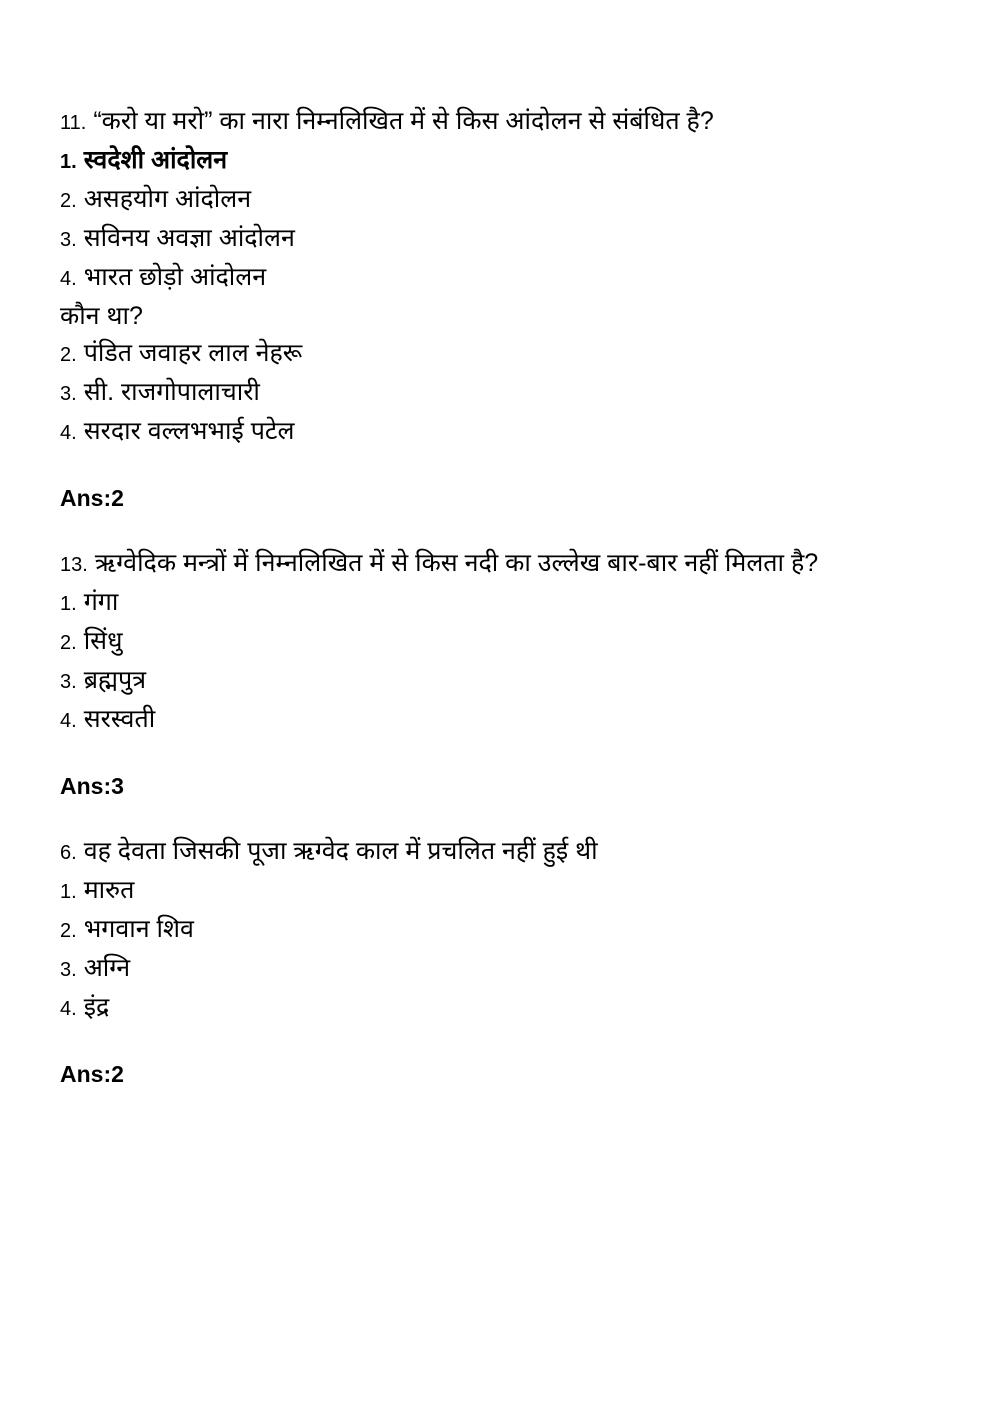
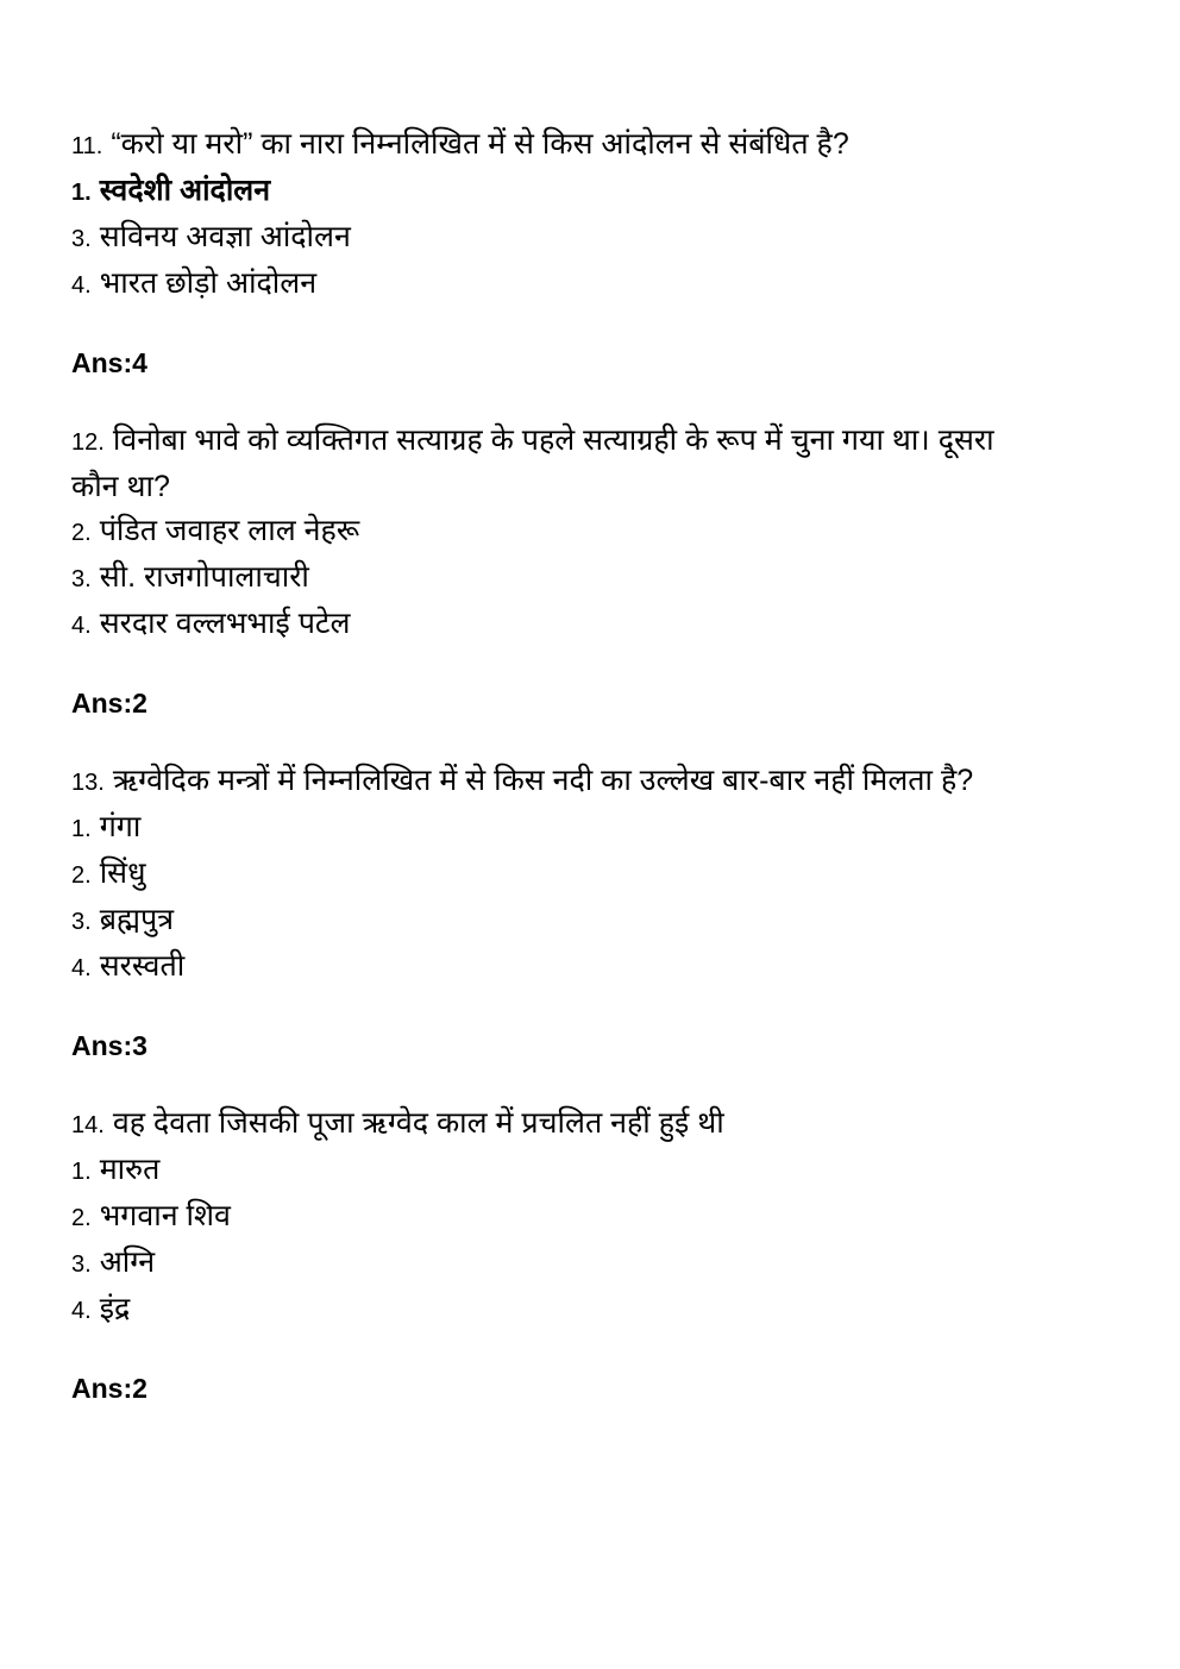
  11. “करो या मरो” का नारा निम्नलिखित में से किस आंदोलन से संबंधित है?
  1. स्वदेशी आंदोलन
- 2. असहयोग आंदोलन
  3. सविनय अवज्ञा आंदोलन
  4. भारत छोड़ो आंदोलन
+ Ans:4
+ 12. विनोबा भावे को व्यक्तिगत सत्याग्रह के पहले सत्याग्रही के रूप में चुना गया था। दूसरा
  कौन था?
  2. पंडित जवाहर लाल नेहरू
  3. सी. राजगोपालाचारी
  4. सरदार वल्लभभाई पटेल
  Ans:2
  13. ऋग्वेदिक मन्त्रों में निम्नलिखित में से किस नदी का उल्लेख बार-बार नहीं मिलता है?
  1. गंगा
  2. सिंधु
  3. ब्रह्मपुत्र
  4. सरस्वती
  Ans:3
- 6. वह देवता जिसकी पूजा ऋग्वेद काल में प्रचलित नहीं हुई थी
+ 14. वह देवता जिसकी पूजा ऋग्वेद काल में प्रचलित नहीं हुई थी
  1. मारुत
  2. भगवान शिव
  3. अग्नि
  4. इंद्र
  Ans:2
